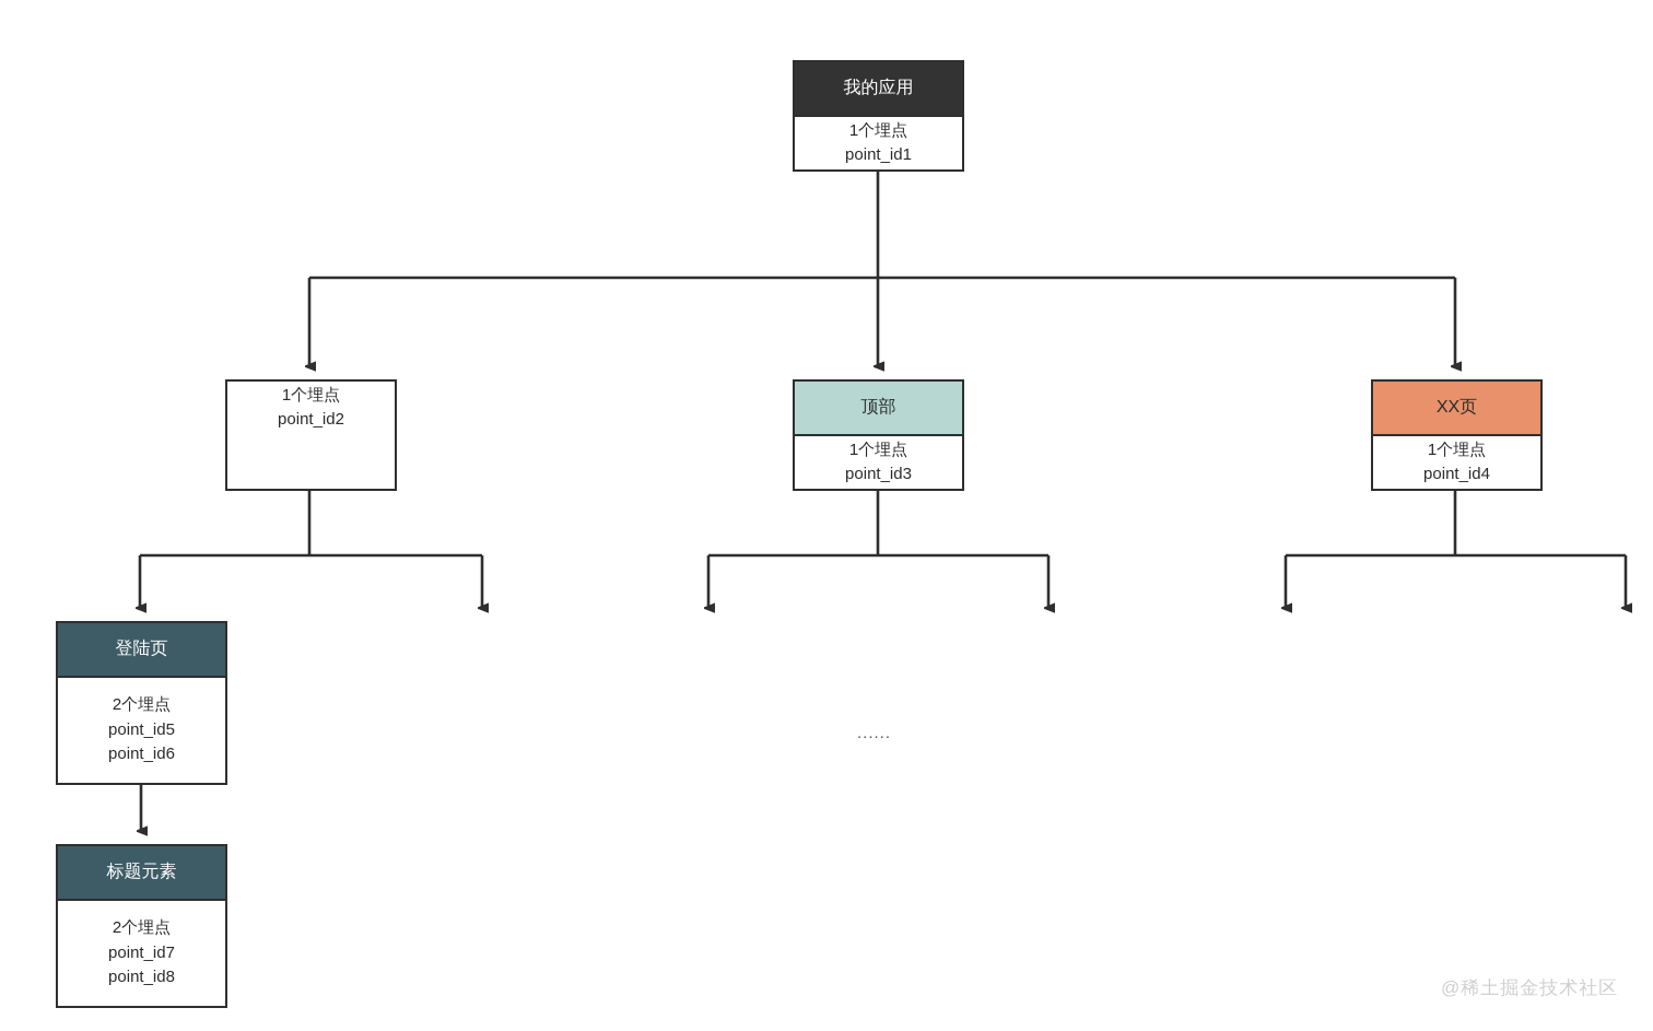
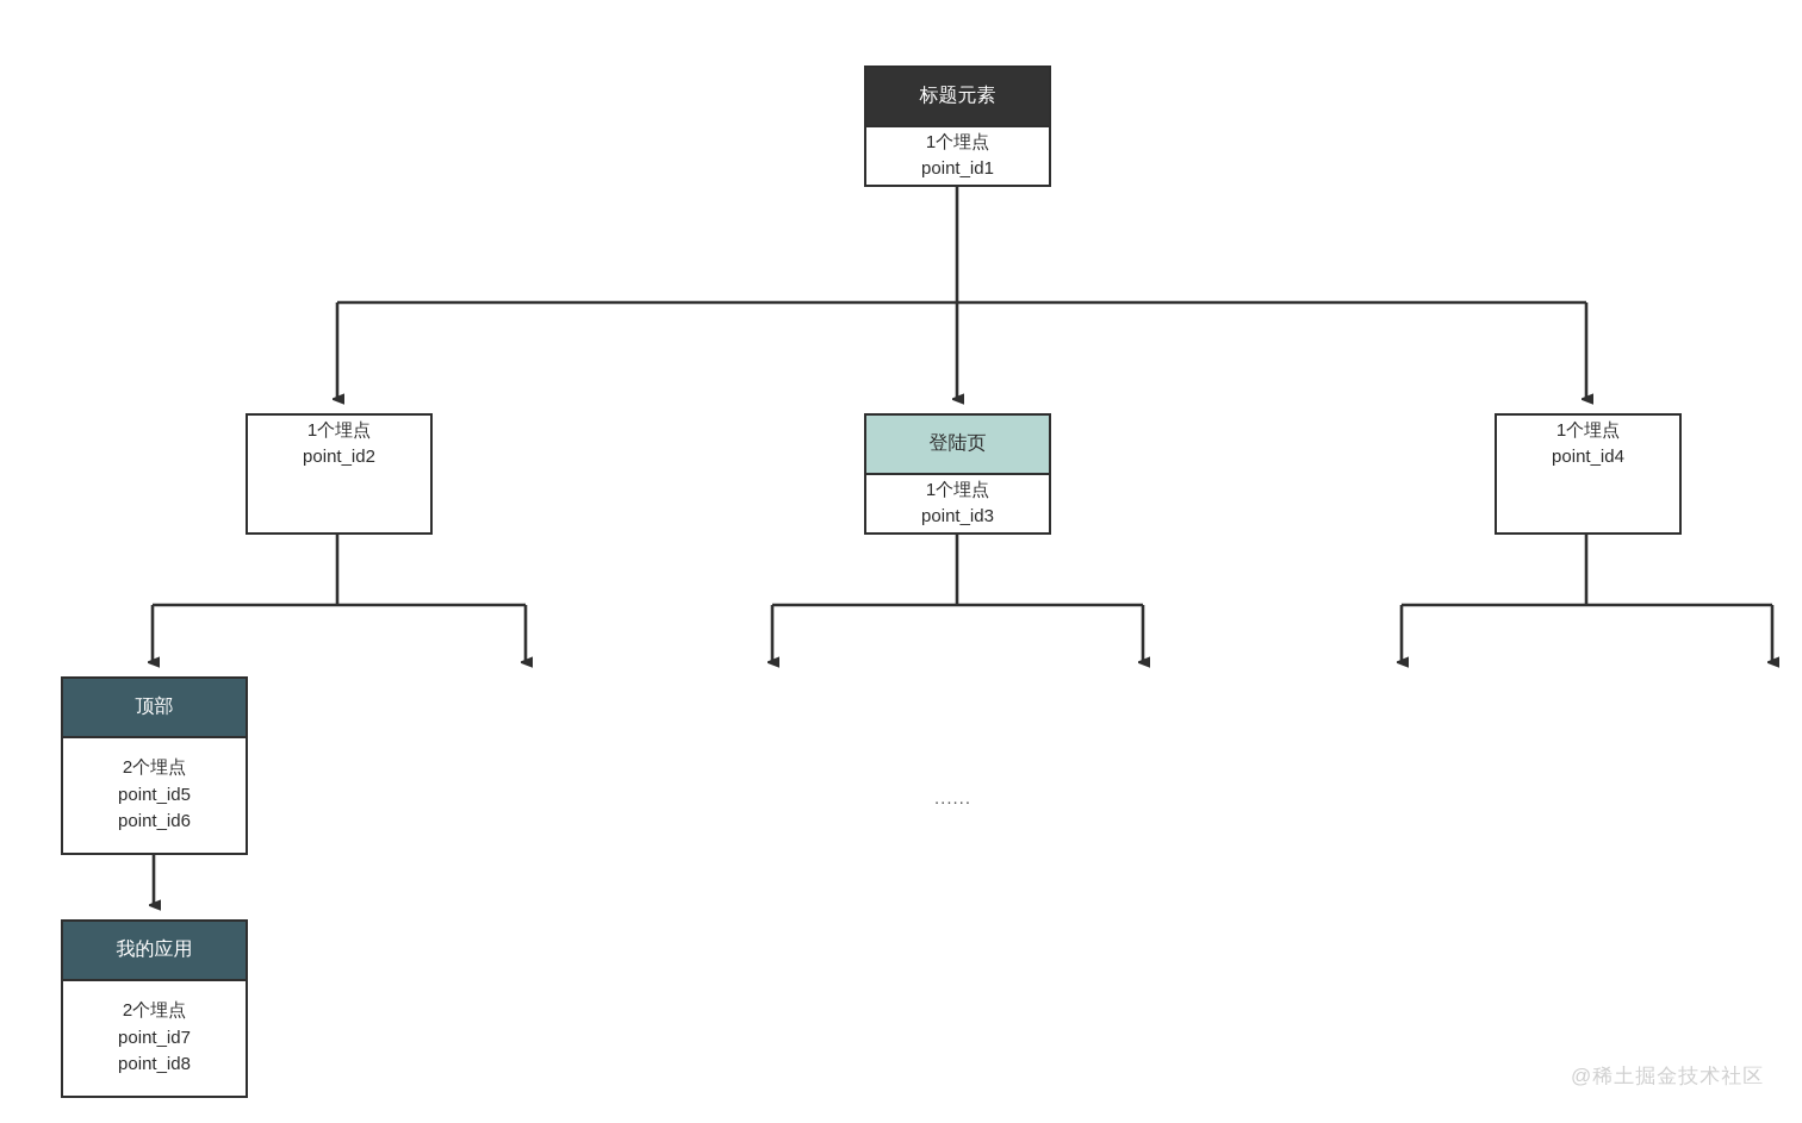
- 我的应用
+ 标题元素
  1个埋点
  point_id1
  1个埋点
  point_id2
- 顶部
+ 登陆页
  1个埋点
  point_id3
- XX页
  1个埋点
  point_id4
- 登陆页
+ 顶部
  2个埋点
  point_id5
  point_id6
- 标题元素
+ 我的应用
  2个埋点
  point_id7
  point_id8
  ......
  @稀土掘金技术社区
